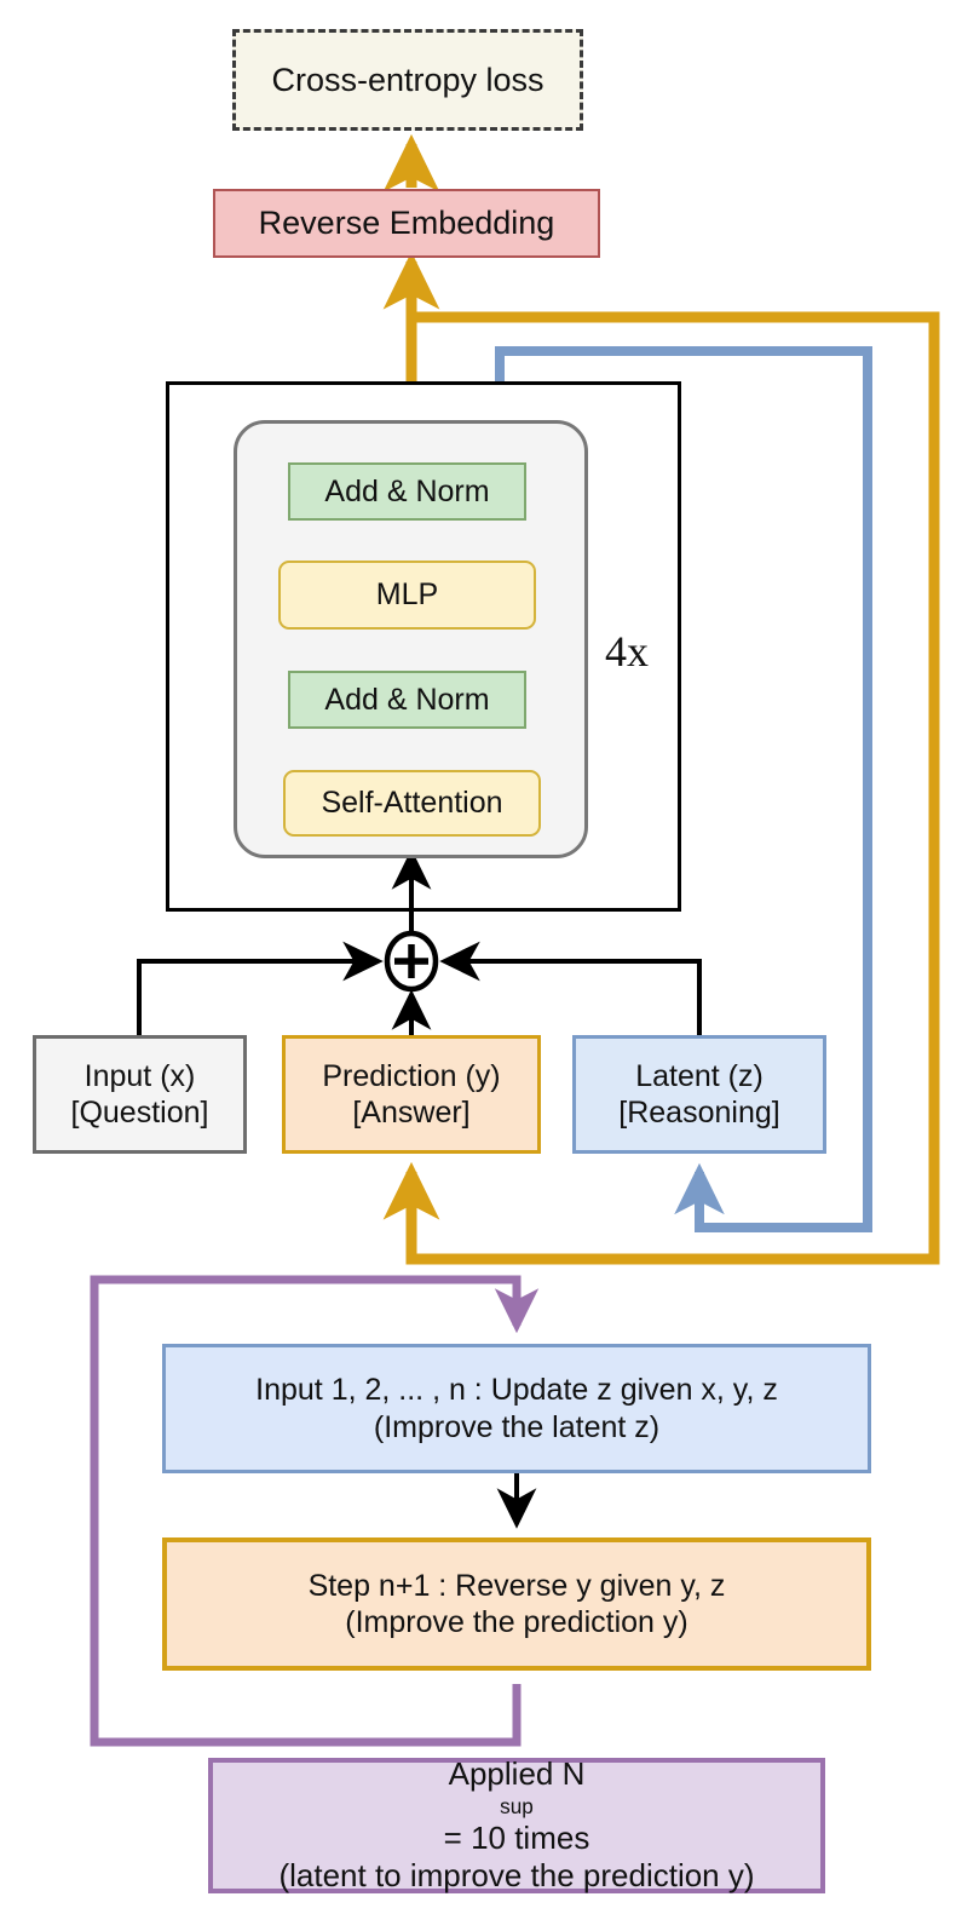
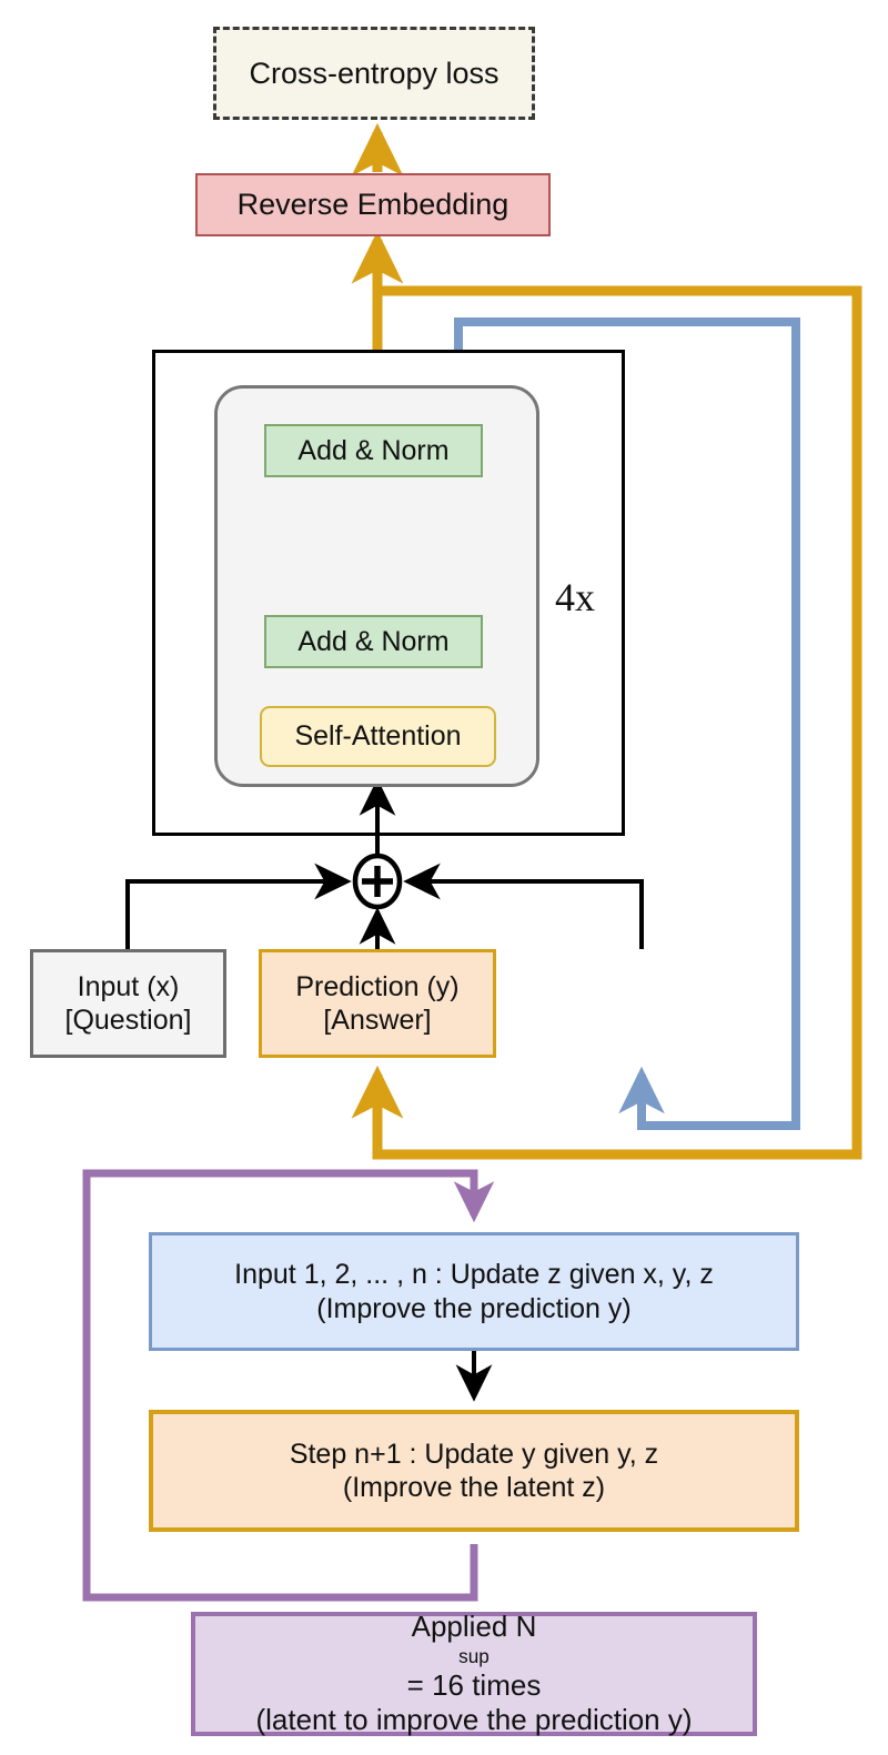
  Cross-entropy loss
  Reverse Embedding
  Add & Norm
- MLP
  Add & Norm
  Self-Attention
  4x
  Input (x)
  [Question]
  Prediction (y)
  [Answer]
- Latent (z)
- [Reasoning]
  Input 1, 2, ... , n : Update z given x, y, z
- (Improve the latent z)
+ (Improve the prediction y)
- Step n+1 : Reverse y given y, z
+ Step n+1 : Update y given y, z
- (Improve the prediction y)
+ (Improve the latent z)
  Applied N
  sup
- = 10 times
+ = 16 times
  (latent to improve the prediction y)
